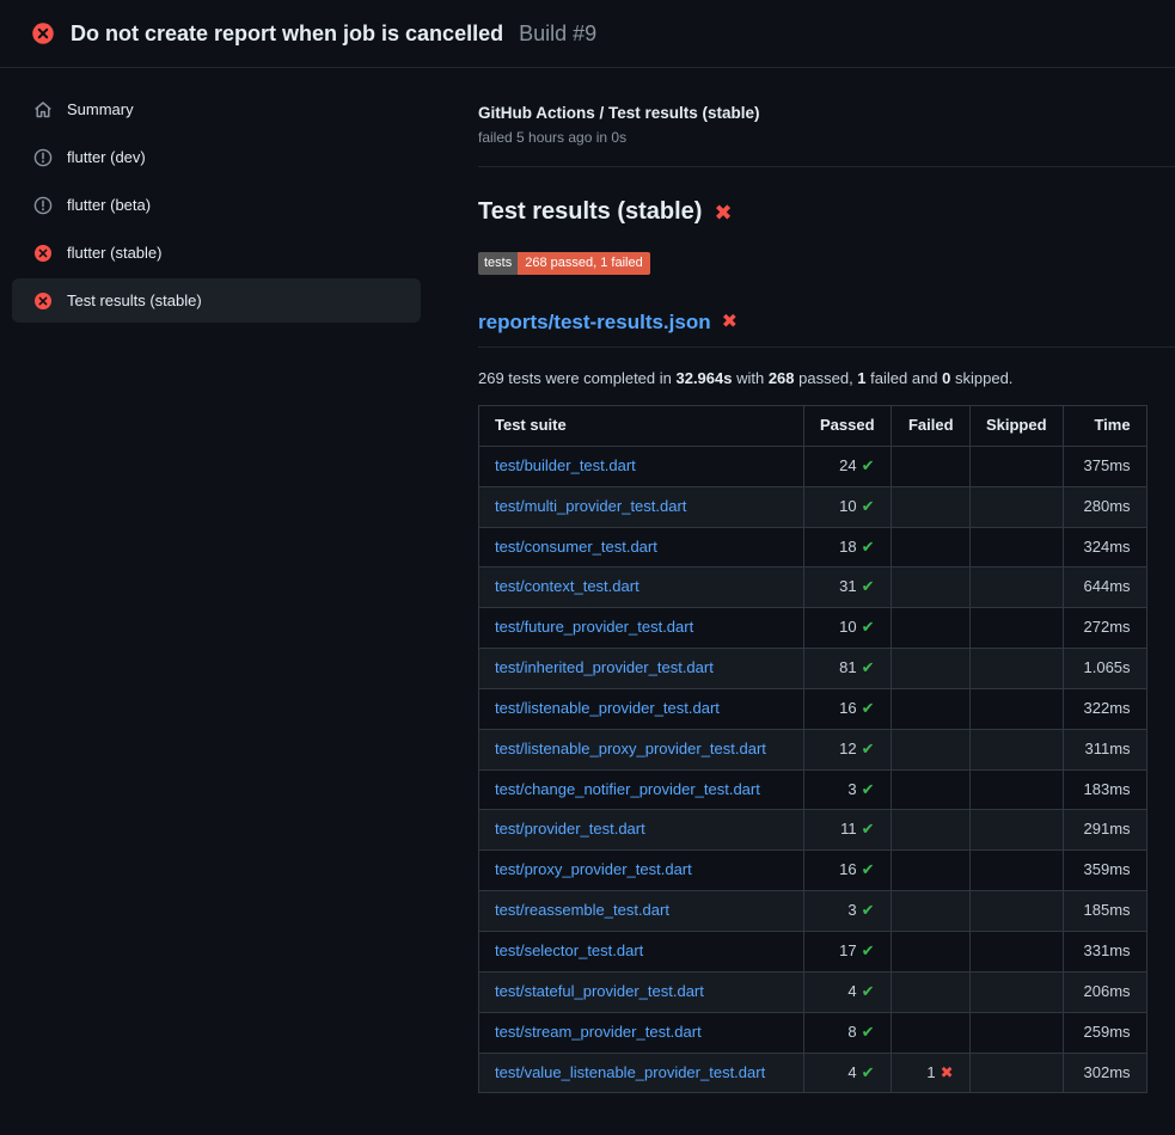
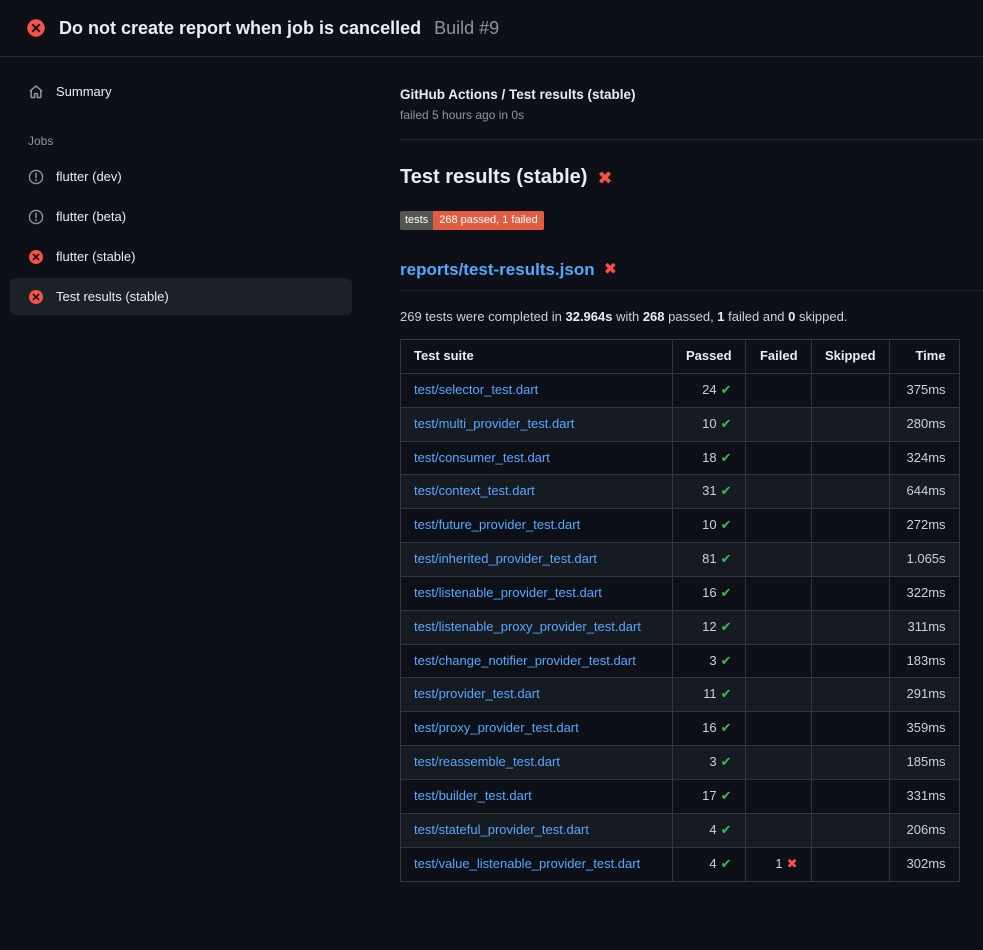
  Do not create report when job is cancelled
  Build #9
  Summary
+ Jobs
  flutter (dev)
  flutter (beta)
  flutter (stable)
  Test results (stable)
  GitHub Actions / Test results (stable)
  failed 5 hours ago in 0s
  Test results (stable)
  ✖
  tests
  268 passed, 1 failed
  reports/test-results.json
  ✖
  269 tests were completed in 32.964s with 268 passed, 1 failed and 0 skipped.
  Test suite	Passed	Failed	Skipped	Time
- test/builder_test.dart	24 ✔			375ms
+ test/selector_test.dart	24 ✔			375ms
  test/multi_provider_test.dart	10 ✔			280ms
  test/consumer_test.dart	18 ✔			324ms
  test/context_test.dart	31 ✔			644ms
  test/future_provider_test.dart	10 ✔			272ms
  test/inherited_provider_test.dart	81 ✔			1.065s
  test/listenable_provider_test.dart	16 ✔			322ms
  test/listenable_proxy_provider_test.dart	12 ✔			311ms
  test/change_notifier_provider_test.dart	3 ✔			183ms
  test/provider_test.dart	11 ✔			291ms
  test/proxy_provider_test.dart	16 ✔			359ms
  test/reassemble_test.dart	3 ✔			185ms
- test/selector_test.dart	17 ✔			331ms
+ test/builder_test.dart	17 ✔			331ms
  test/stateful_provider_test.dart	4 ✔			206ms
- test/stream_provider_test.dart	8 ✔			259ms
  test/value_listenable_provider_test.dart	4 ✔	1 ✖		302ms
